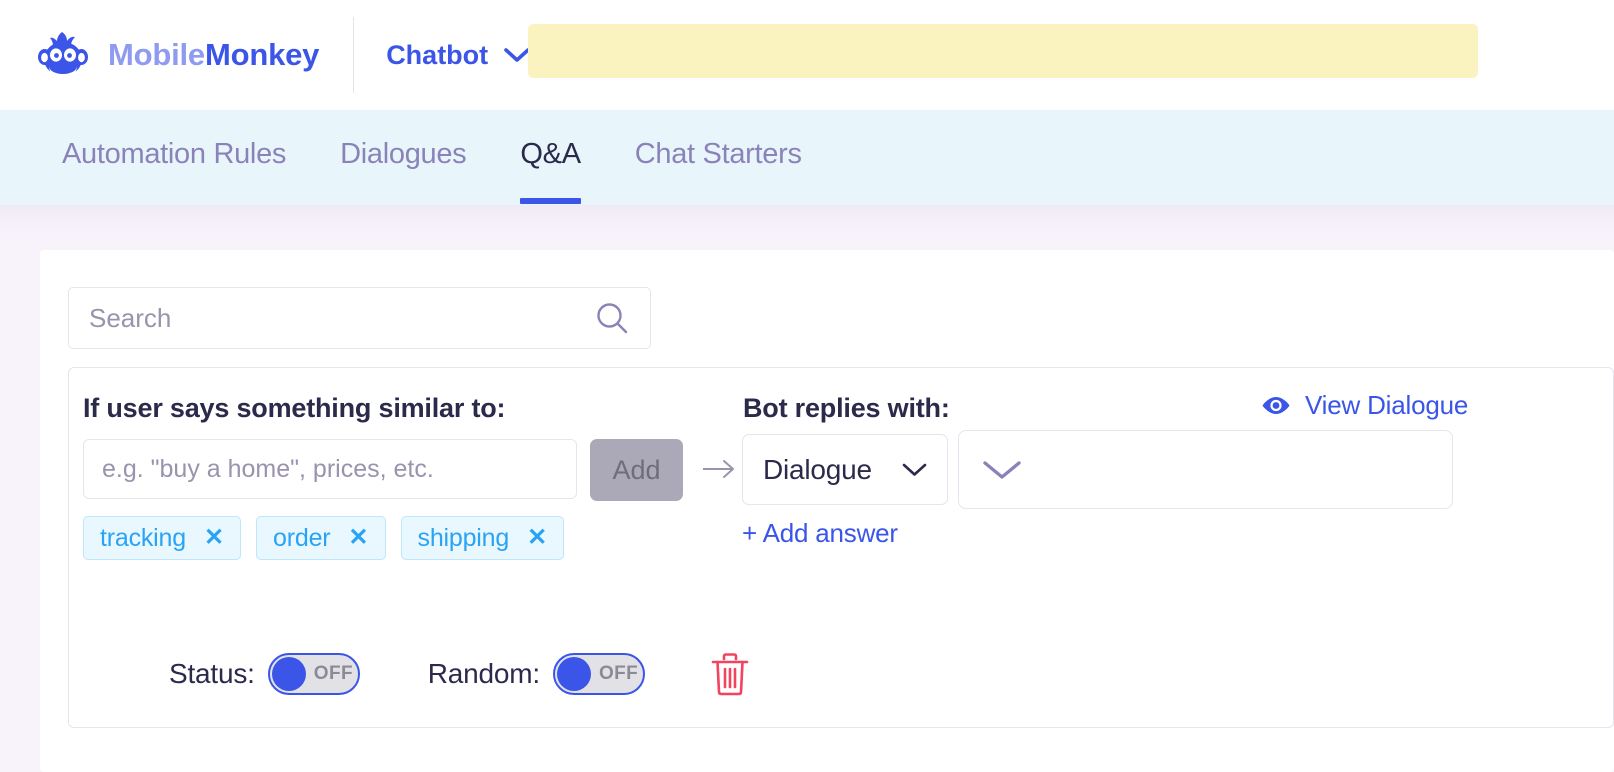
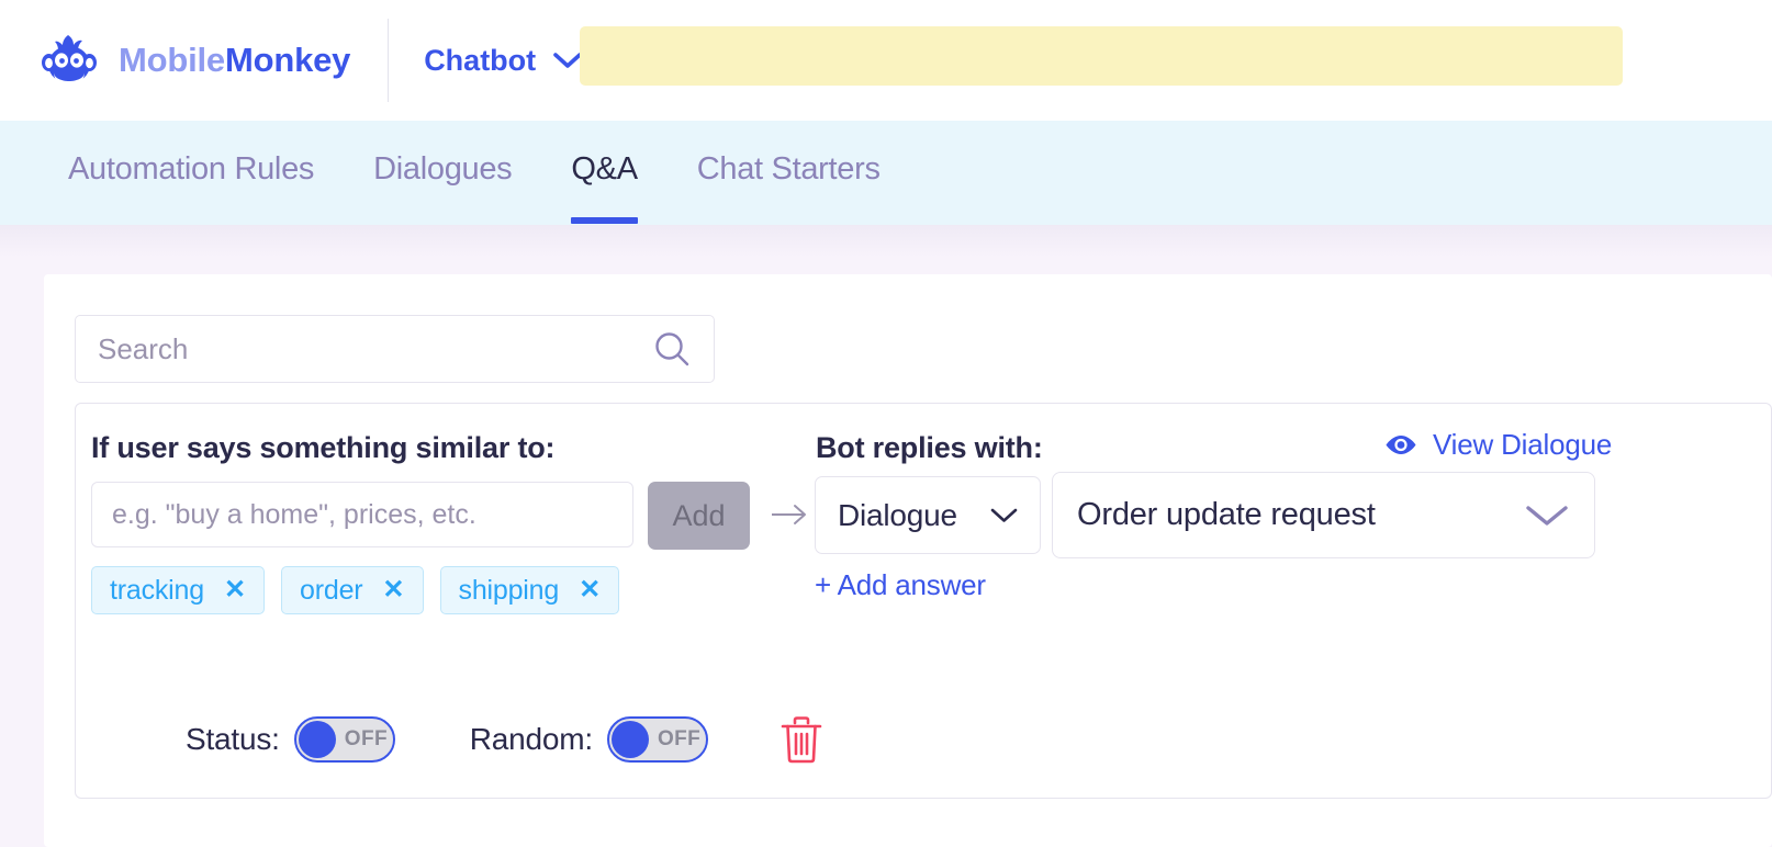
  MobileMonkey
  Chatbot
  Automation Rules
  Dialogues
  Q&A
  Chat Starters
  Search
  If user says something similar to:
  Bot replies with:
  View Dialogue
  e.g. "buy a home", prices, etc.
  Add
  Dialogue
+ Order update request
  + Add answer
  tracking
  ✕
  order
  ✕
  shipping
  ✕
  Status:
  OFF
  Random:
  OFF
